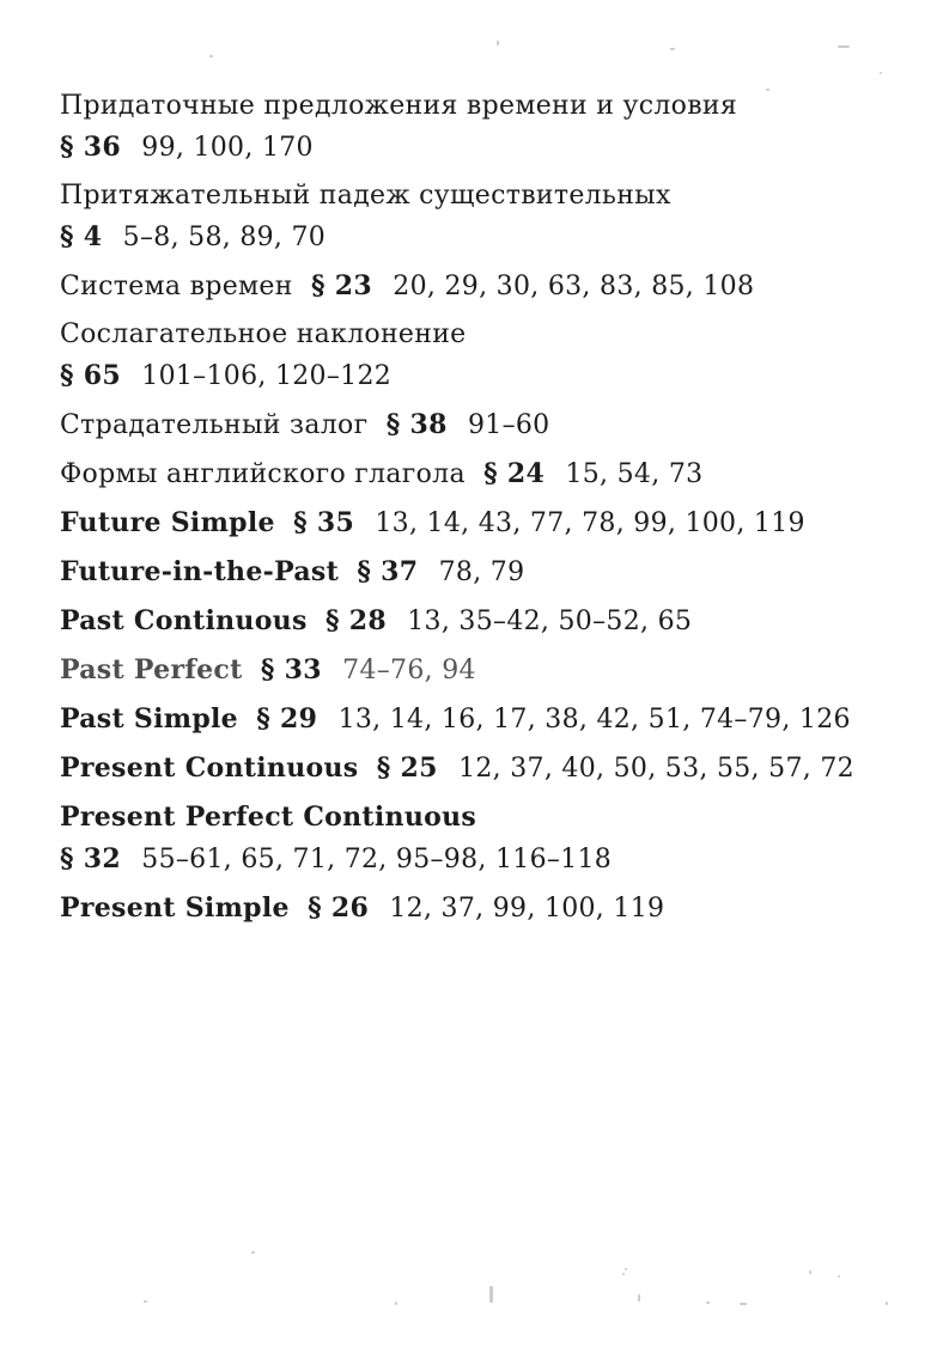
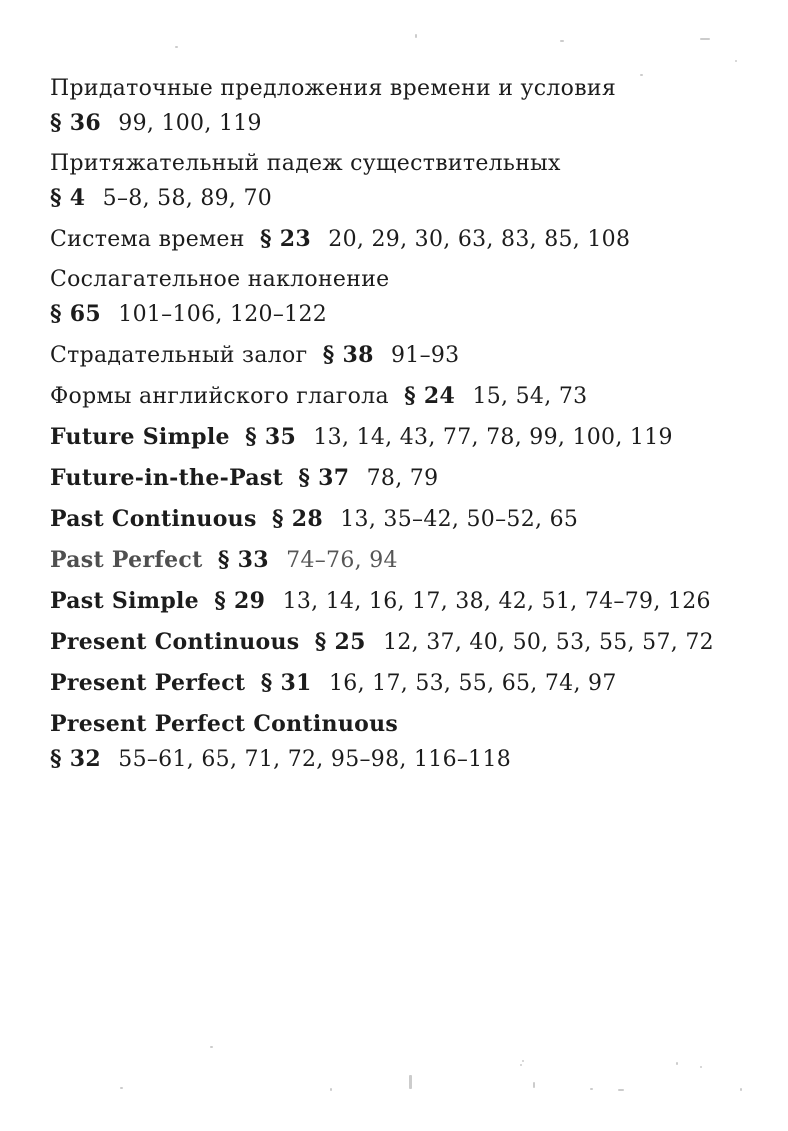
  Придаточные предложения времени и условия
- § 36 99, 100, 170
+ § 36 99, 100, 119
  Притяжательный падеж существительных
  § 4 5–8, 58, 89, 70
  Система времен § 23 20, 29, 30, 63, 83, 85, 108
  Сослагательное наклонение
  § 65 101–106, 120–122
- Страдательный залог § 38 91–60
+ Страдательный залог § 38 91–93
  Формы английского глагола § 24 15, 54, 73
  Future Simple § 35 13, 14, 43, 77, 78, 99, 100, 119
  Future-in-the-Past § 37 78, 79
  Past Continuous § 28 13, 35–42, 50–52, 65
  Past Perfect § 33 74–76, 94
  Past Simple § 29 13, 14, 16, 17, 38, 42, 51, 74–79, 126
  Present Continuous § 25 12, 37, 40, 50, 53, 55, 57, 72
+ Present Perfect § 31 16, 17, 53, 55, 65, 74, 97
  Present Perfect Continuous
  § 32 55–61, 65, 71, 72, 95–98, 116–118
- Present Simple § 26 12, 37, 99, 100, 119
